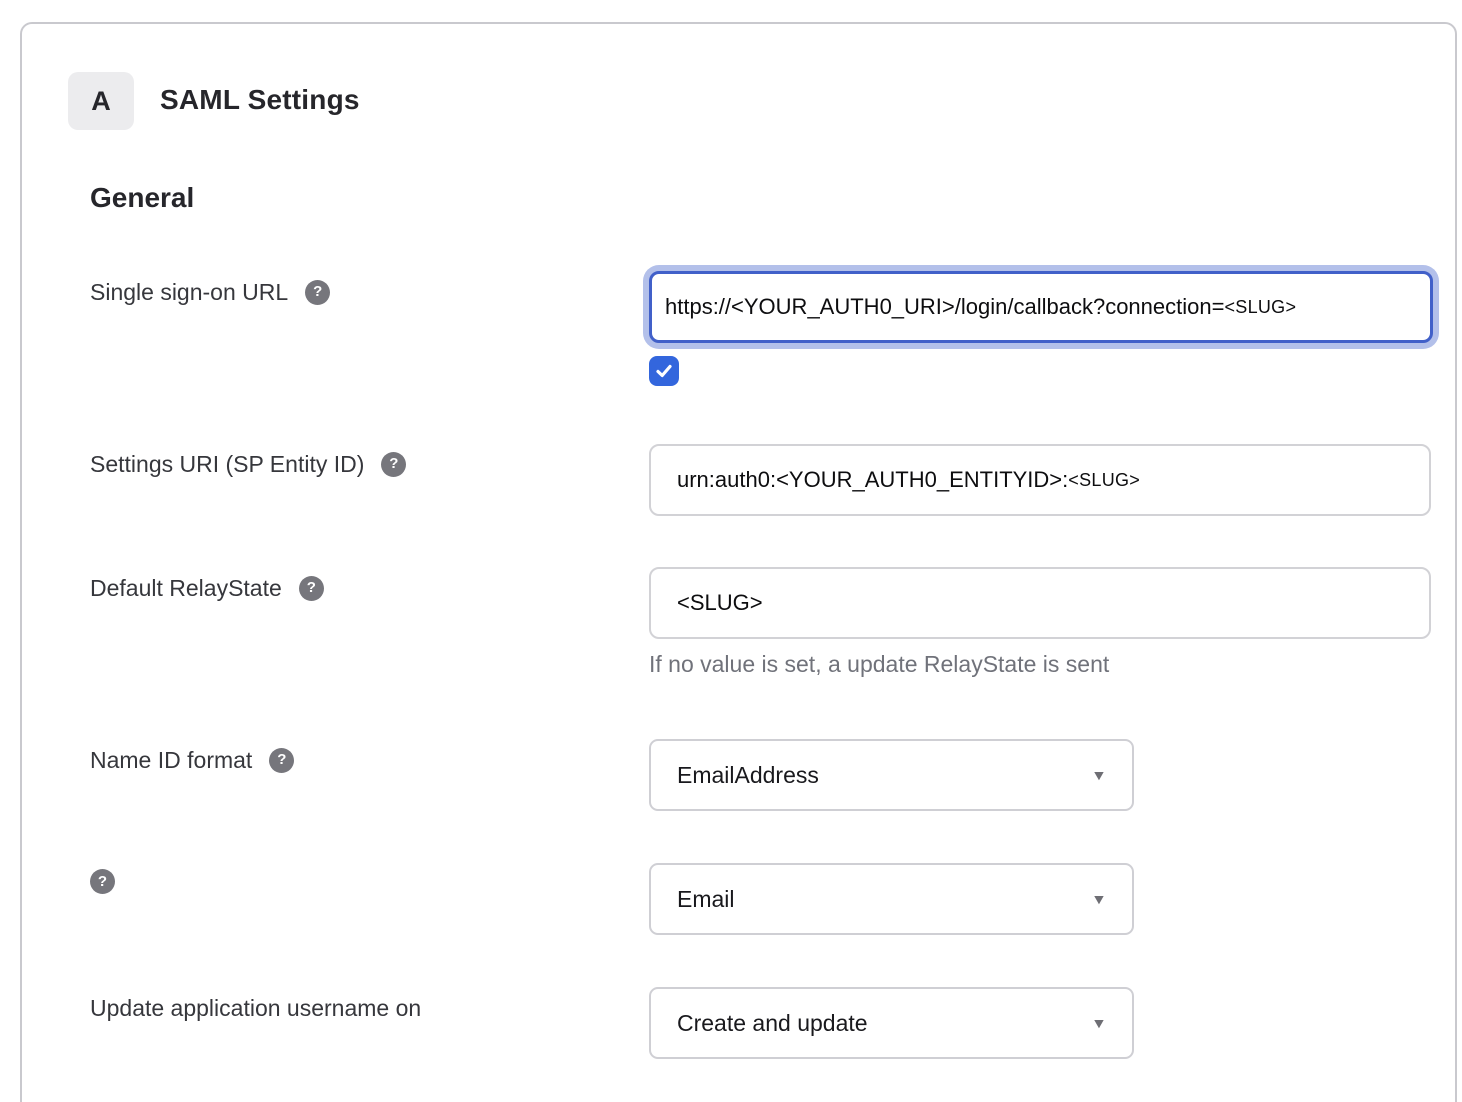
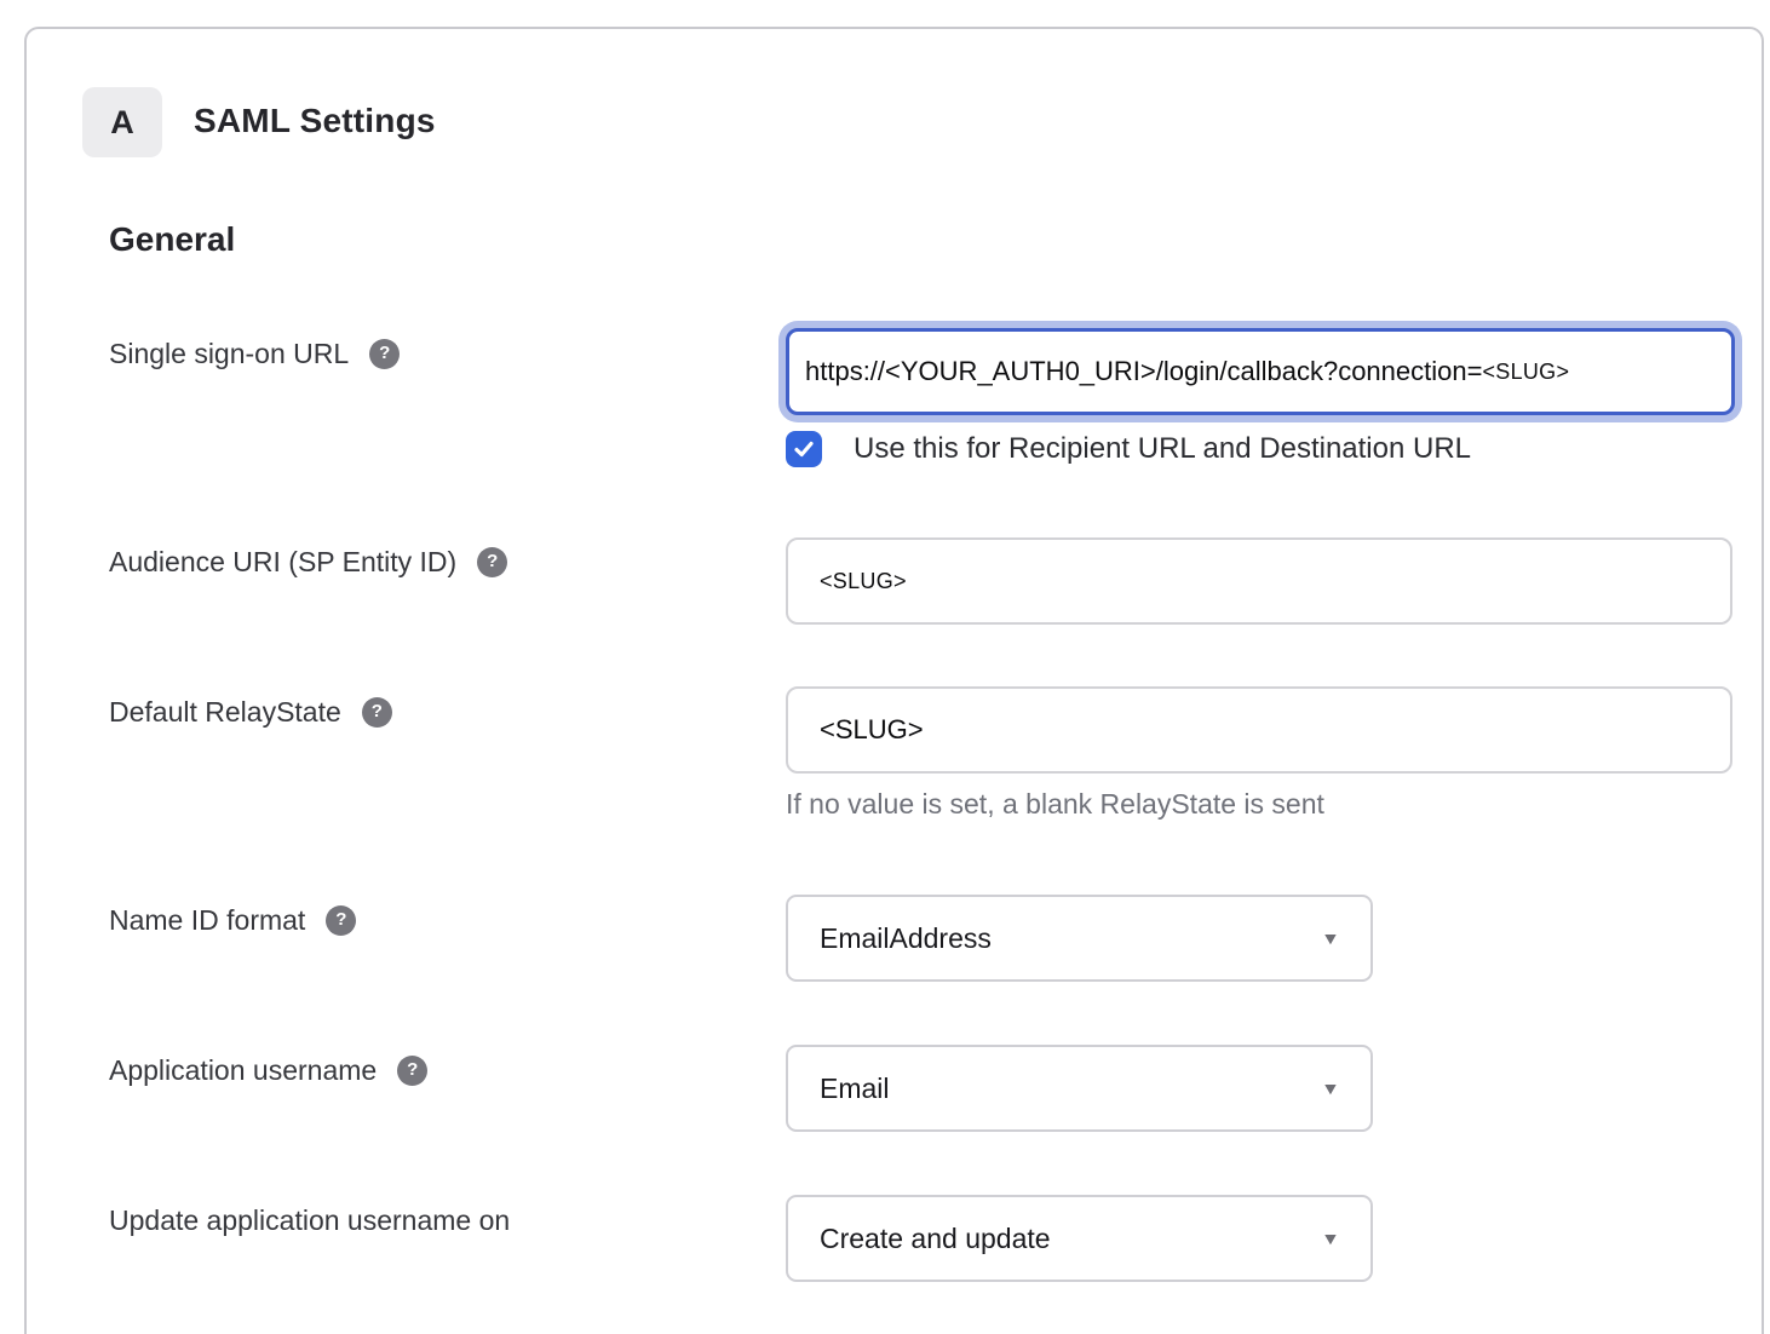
  A
  SAML Settings
  General
  Single sign-on URL
  ?
  https://<YOUR_AUTH0_URI>/login/callback?connection=
  <SLUG>
+ Use this for Recipient URL and Destination URL
- Settings URI (SP Entity ID)
+ Audience URI (SP Entity ID)
  ?
- urn:auth0:<YOUR_AUTH0_ENTITYID>:
  <SLUG>
  Default RelayState
  ?
  <SLUG>
- If no value is set, a update RelayState is sent
+ If no value is set, a blank RelayState is sent
  Name ID format
  ?
  EmailAddress
  ▼
+ Application username
  ?
  Email
  ▼
  Update application username on
  Create and update
  ▼
